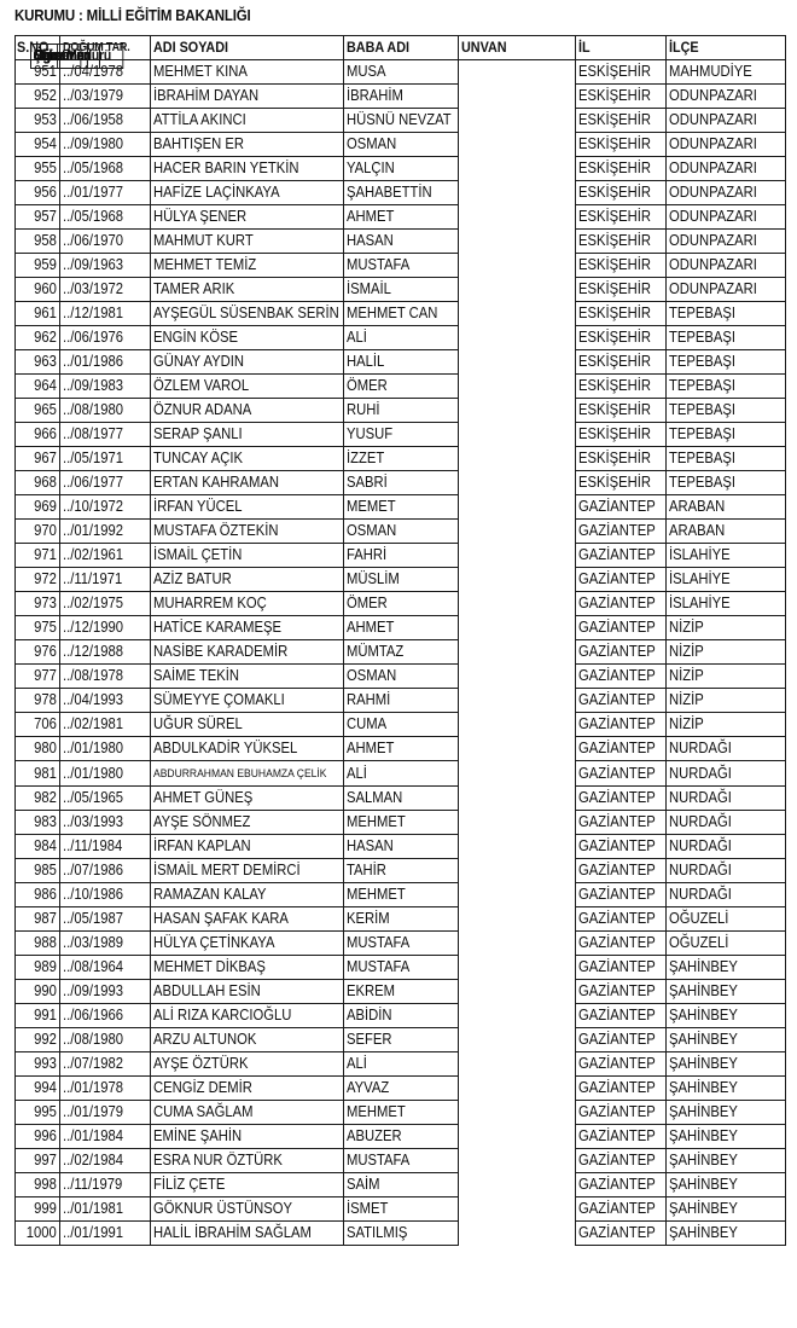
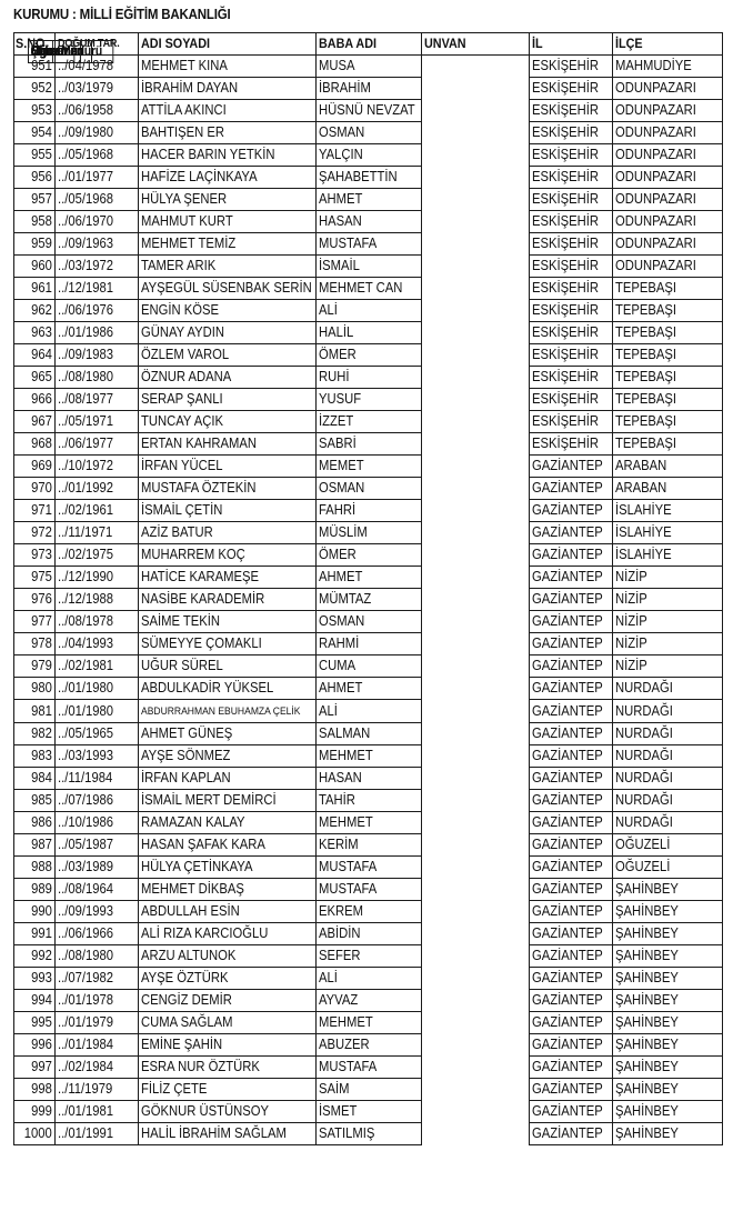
  KURUMU : MİLLİ EĞİTİM BAKANLIĞI
  S.NO	DOĞUM TAR.	ADI SOYADI	BABA ADI	UNVAN	İL	İLÇE
  951	../04/1978	MEHMET KINA	MUSA	Şube Müdürü						ESKİŞEHİR	MAHMUDİYE
  952	../03/1979	İBRAHİM DAYAN	İBRAHİM	Memur						ESKİŞEHİR	ODUNPAZARI
  953	../06/1958	ATTİLA AKINCI	HÜSNÜ NEVZAT	Öğretmen						ESKİŞEHİR	ODUNPAZARI
  954	../09/1980	BAHTIŞEN ER	OSMAN	Öğretmen						ESKİŞEHİR	ODUNPAZARI
  955	../05/1968	HACER BARIN YETKİN	YALÇIN	Öğretmen						ESKİŞEHİR	ODUNPAZARI
  956	../01/1977	HAFİZE LAÇİNKAYA	ŞAHABETTİN	Öğretmen						ESKİŞEHİR	ODUNPAZARI
  957	../05/1968	HÜLYA ŞENER	AHMET	Öğretmen						ESKİŞEHİR	ODUNPAZARI
  958	../06/1970	MAHMUT KURT	HASAN	Öğretmen						ESKİŞEHİR	ODUNPAZARI
  959	../09/1963	MEHMET TEMİZ	MUSTAFA	Öğretmen						ESKİŞEHİR	ODUNPAZARI
  960	../03/1972	TAMER ARIK	İSMAİL	Öğretmen						ESKİŞEHİR	ODUNPAZARI
  961	../12/1981	AYŞEGÜL SÜSENBAK SERİN	MEHMET CAN	Öğretmen						ESKİŞEHİR	TEPEBAŞI
  962	../06/1976	ENGİN KÖSE	ALİ	Öğretmen						ESKİŞEHİR	TEPEBAŞI
  963	../01/1986	GÜNAY AYDIN	HALİL	Öğretmen						ESKİŞEHİR	TEPEBAŞI
  964	../09/1983	ÖZLEM VAROL	ÖMER	Öğretmen						ESKİŞEHİR	TEPEBAŞI
  965	../08/1980	ÖZNUR ADANA	RUHİ	Öğretmen						ESKİŞEHİR	TEPEBAŞI
  966	../08/1977	SERAP ŞANLI	YUSUF	Öğretmen						ESKİŞEHİR	TEPEBAŞI
  967	../05/1971	TUNCAY AÇIK	İZZET	Öğretmen						ESKİŞEHİR	TEPEBAŞI
  968	../06/1977	ERTAN KAHRAMAN	SABRİ	Şef						ESKİŞEHİR	TEPEBAŞI
  969	../10/1972	İRFAN YÜCEL	MEMET	Öğretmen						GAZİANTEP	ARABAN
  970	../01/1992	MUSTAFA ÖZTEKİN	OSMAN	Öğretmen						GAZİANTEP	ARABAN
  971	../02/1961	İSMAİL ÇETİN	FAHRİ	Hizmetli						GAZİANTEP	İSLAHİYE
  972	../11/1971	AZİZ BATUR	MÜSLİM	Öğretmen						GAZİANTEP	İSLAHİYE
  973	../02/1975	MUHARREM KOÇ	ÖMER	Öğretmen						GAZİANTEP	İSLAHİYE
  975	../12/1990	HATİCE KARAMEŞE	AHMET	Öğretmen						GAZİANTEP	NİZİP
  976	../12/1988	NASİBE KARADEMİR	MÜMTAZ	Öğretmen						GAZİANTEP	NİZİP
  977	../08/1978	SAİME TEKİN	OSMAN	Öğretmen						GAZİANTEP	NİZİP
  978	../04/1993	SÜMEYYE ÇOMAKLI	RAHMİ	Öğretmen						GAZİANTEP	NİZİP
- 706	../02/1981	UĞUR SÜREL	CUMA	Öğretmen						GAZİANTEP	NİZİP
+ 979	../02/1981	UĞUR SÜREL	CUMA	Öğretmen						GAZİANTEP	NİZİP
  980	../01/1980	ABDULKADİR YÜKSEL	AHMET	Öğretmen						GAZİANTEP	NURDAĞI
  981	../01/1980	ABDURRAHMAN EBUHAMZA ÇELİK	ALİ	Öğretmen						GAZİANTEP	NURDAĞI
  982	../05/1965	AHMET GÜNEŞ	SALMAN	Öğretmen						GAZİANTEP	NURDAĞI
  983	../03/1993	AYŞE SÖNMEZ	MEHMET	Öğretmen						GAZİANTEP	NURDAĞI
  984	../11/1984	İRFAN KAPLAN	HASAN	Öğretmen						GAZİANTEP	NURDAĞI
  985	../07/1986	İSMAİL MERT DEMİRCİ	TAHİR	Öğretmen						GAZİANTEP	NURDAĞI
  986	../10/1986	RAMAZAN KALAY	MEHMET	Öğretmen						GAZİANTEP	NURDAĞI
  987	../05/1987	HASAN ŞAFAK KARA	KERİM	Öğretmen						GAZİANTEP	OĞUZELİ
  988	../03/1989	HÜLYA ÇETİNKAYA	MUSTAFA	Öğretmen						GAZİANTEP	OĞUZELİ
  989	../08/1964	MEHMET DİKBAŞ	MUSTAFA	Hizmetli						GAZİANTEP	ŞAHİNBEY
  990	../09/1993	ABDULLAH ESİN	EKREM	Öğretmen						GAZİANTEP	ŞAHİNBEY
  991	../06/1966	ALİ RIZA KARCIOĞLU	ABİDİN	Öğretmen						GAZİANTEP	ŞAHİNBEY
  992	../08/1980	ARZU ALTUNOK	SEFER	Öğretmen						GAZİANTEP	ŞAHİNBEY
  993	../07/1982	AYŞE ÖZTÜRK	ALİ	Öğretmen						GAZİANTEP	ŞAHİNBEY
  994	../01/1978	CENGİZ DEMİR	AYVAZ	Öğretmen						GAZİANTEP	ŞAHİNBEY
  995	../01/1979	CUMA SAĞLAM	MEHMET	Öğretmen						GAZİANTEP	ŞAHİNBEY
  996	../01/1984	EMİNE ŞAHİN	ABUZER	Öğretmen						GAZİANTEP	ŞAHİNBEY
  997	../02/1984	ESRA NUR ÖZTÜRK	MUSTAFA	Öğretmen						GAZİANTEP	ŞAHİNBEY
  998	../11/1979	FİLİZ ÇETE	SAİM	Öğretmen						GAZİANTEP	ŞAHİNBEY
  999	../01/1981	GÖKNUR ÜSTÜNSOY	İSMET	Öğretmen						GAZİANTEP	ŞAHİNBEY
  1000	../01/1991	HALİL İBRAHİM SAĞLAM	SATILMIŞ	Öğretmen						GAZİANTEP	ŞAHİNBEY
